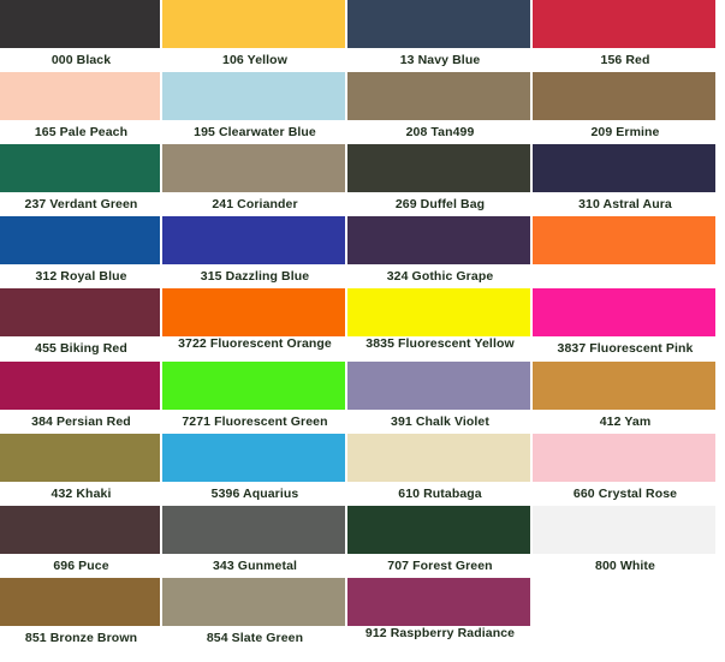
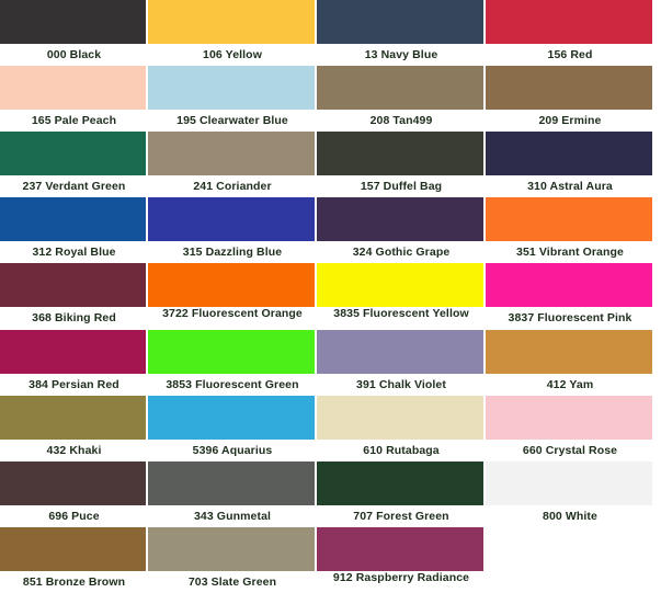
  000 Black
  106 Yellow
  13 Navy Blue
  156 Red
  165 Pale Peach
  195 Clearwater Blue
  208 Tan499
  209 Ermine
  237 Verdant Green
  241 Coriander
- 269 Duffel Bag
+ 157 Duffel Bag
  310 Astral Aura
  312 Royal Blue
  315 Dazzling Blue
  324 Gothic Grape
+ 351 Vibrant Orange
- 455 Biking Red
+ 368 Biking Red
  3722 Fluorescent Orange
  3835 Fluorescent Yellow
  3837 Fluorescent Pink
  384 Persian Red
- 7271 Fluorescent Green
+ 3853 Fluorescent Green
  391 Chalk Violet
  412 Yam
  432 Khaki
  5396 Aquarius
  610 Rutabaga
  660 Crystal Rose
  696 Puce
  343 Gunmetal
  707 Forest Green
  800 White
  851 Bronze Brown
- 854 Slate Green
+ 703 Slate Green
  912 Raspberry Radiance
